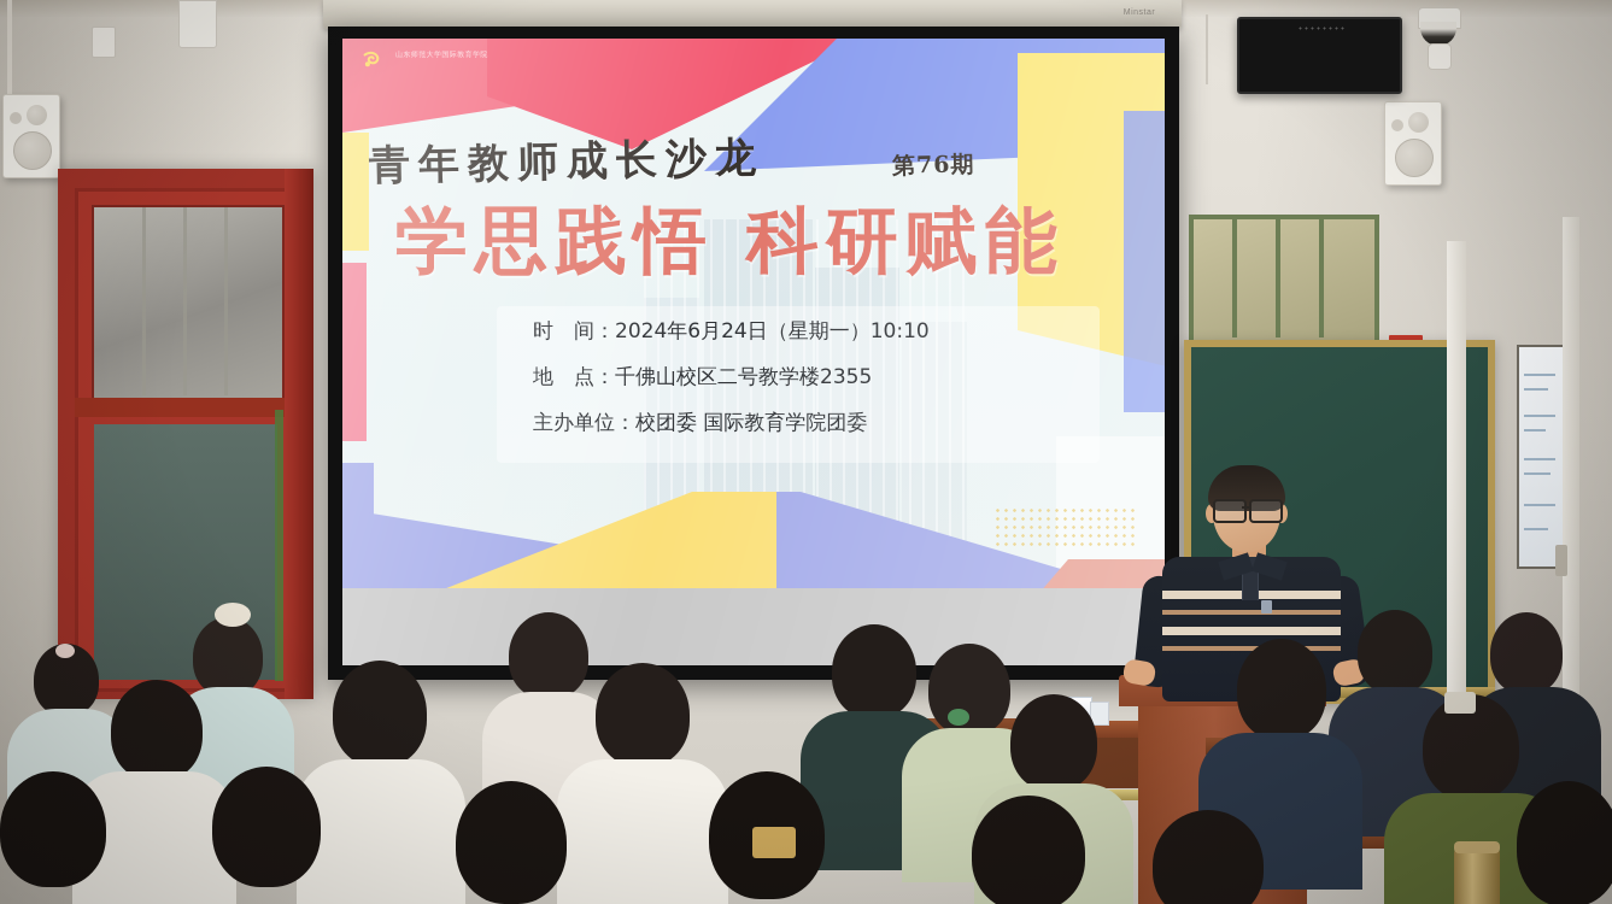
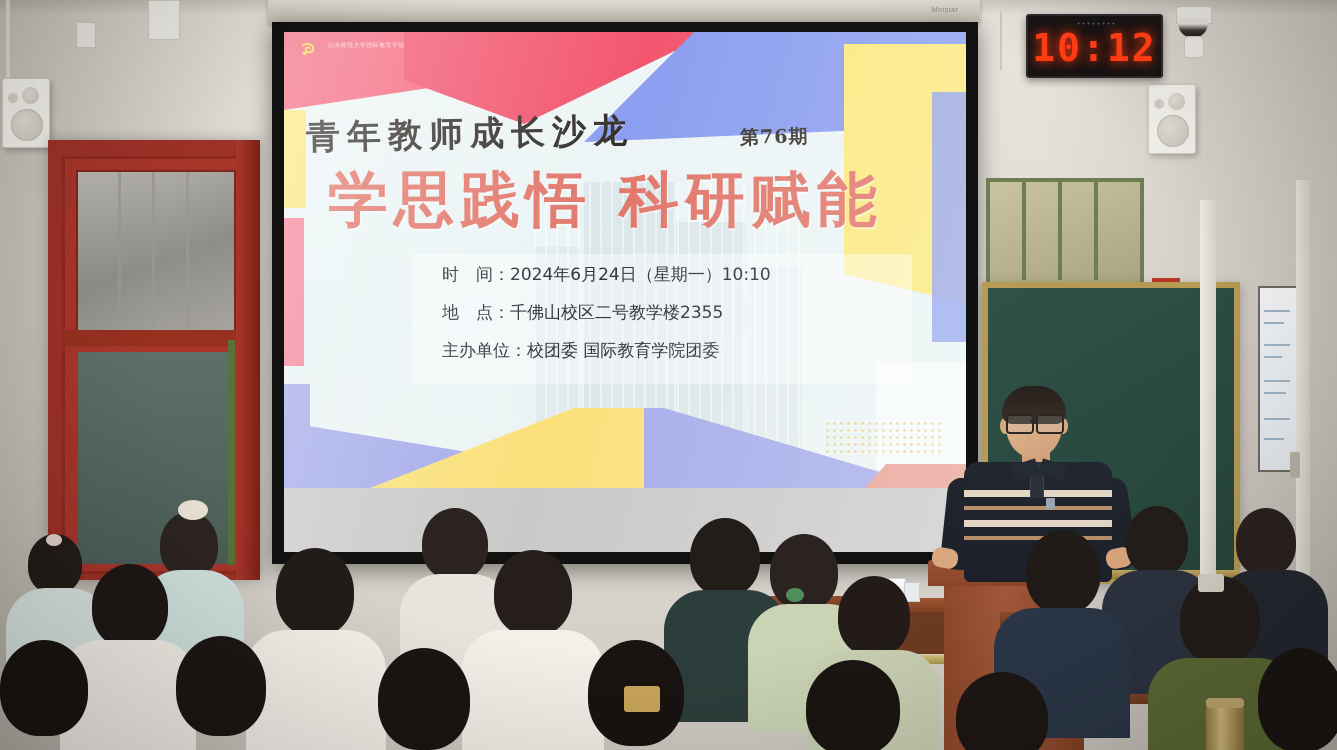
+ 10:12
